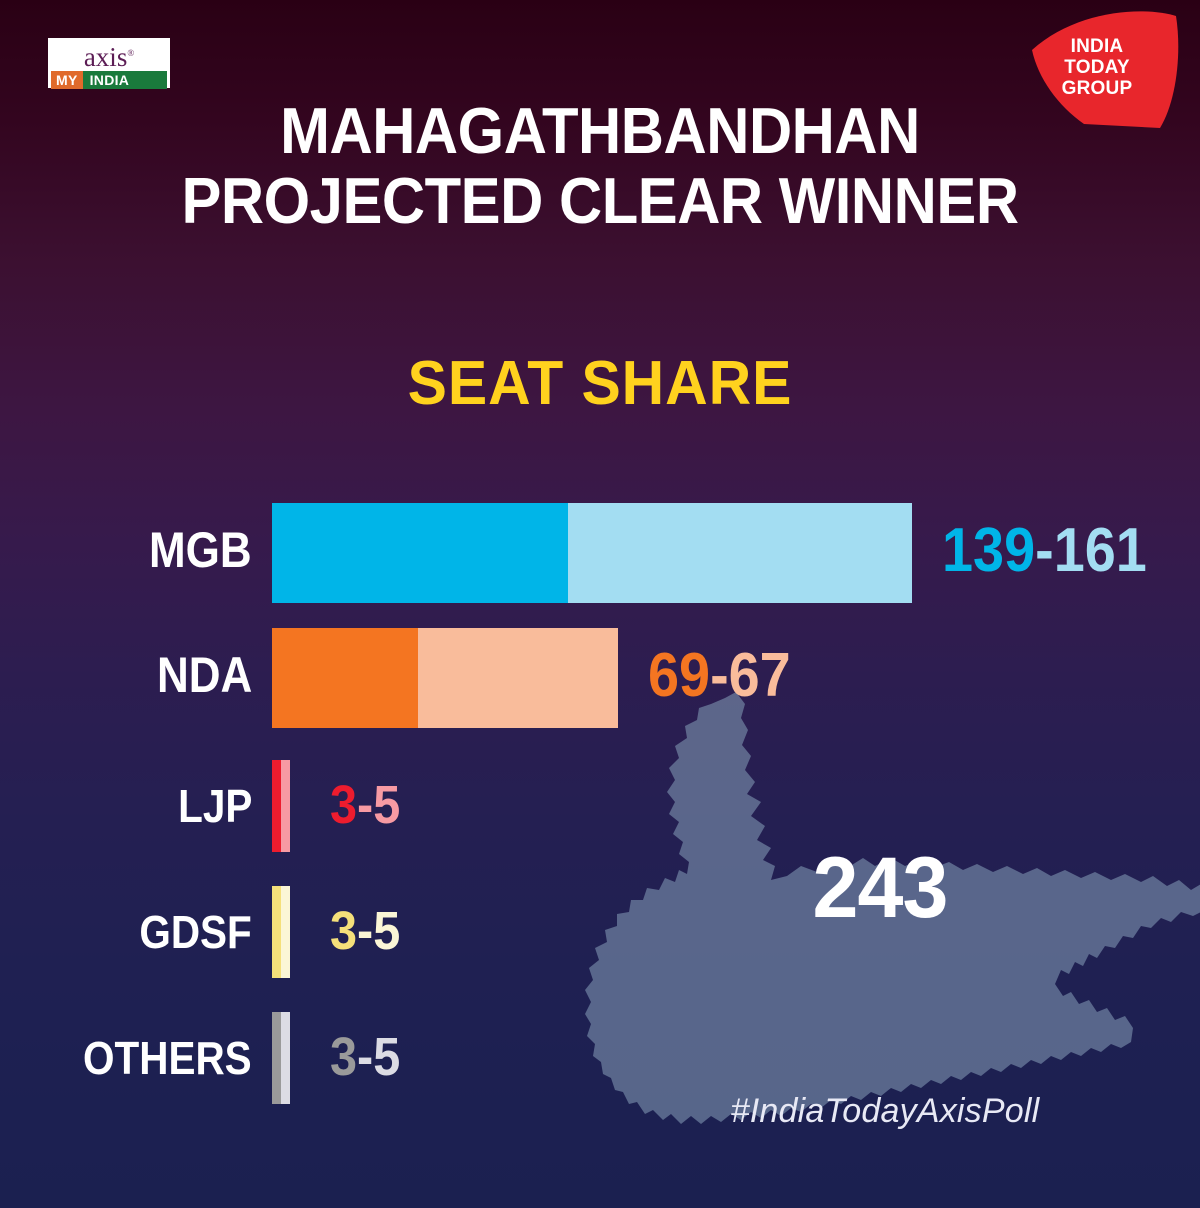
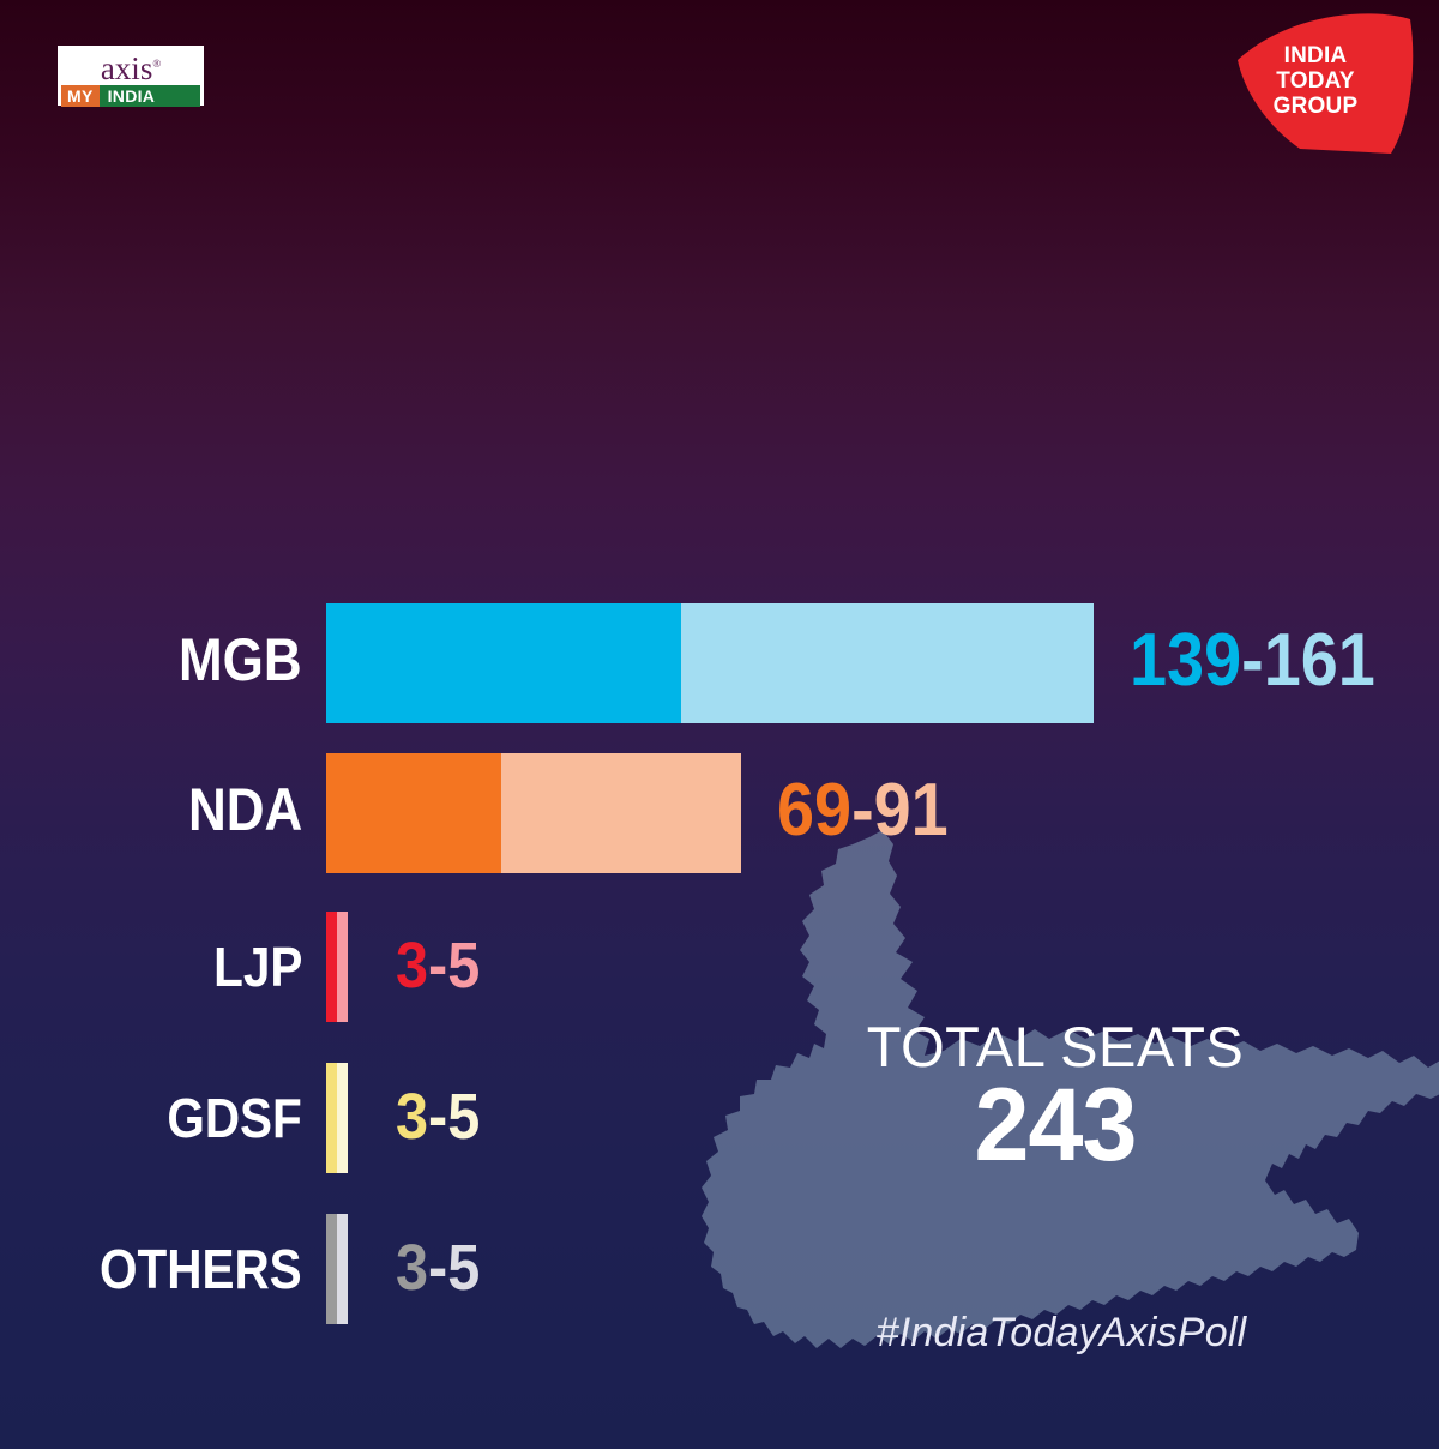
  axis®
  MY
  INDIA
  INDIA
  TODAY
  GROUP
- MAHAGATHBANDHAN
- PROJECTED CLEAR WINNER
- SEAT SHARE
  MGB
  139-161
  NDA
- 69-67
+ 69-91
  LJP
  3-5
  GDSF
  3-5
  OTHERS
  3-5
+ TOTAL SEATS
  243
  #IndiaTodayAxisPoll
